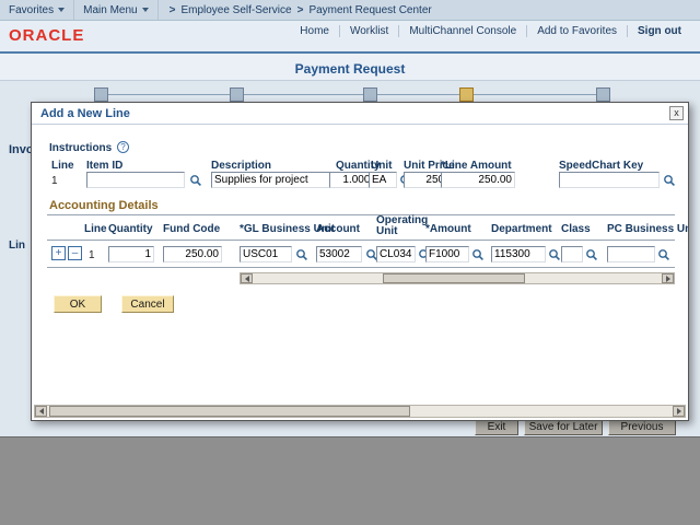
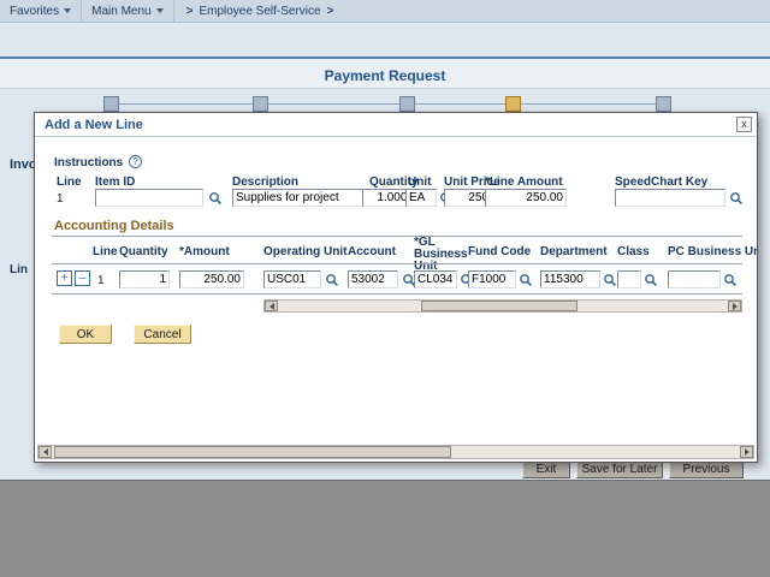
  Favorites
  Main Menu
  >
  Employee Self-Service
  >
- Payment Request Center
- ORACLE
- Home
- Worklist
- MultiChannel Console
- Add to Favorites
- Sign out
  Payment Request
  Inv
  Lin
  Exit
  Save for Later
  Previous
  Add a New Line
  x
  Instructions
  ?
  Line
  Item ID
  Description
  Quantity
  Unit
  Unit Price
  *Line Amount
  SpeedChart Key
  1
  Supplies for project
  1.000
  EA
  250.00
  Accounting Details
  Line
  Quantity
- Fund Code
+ *Amount
- *GL Business Unit
+ Operating Unit
  Account
- Operating Unit
+ *GL Business Unit
- *Amount
+ Fund Code
  Department
  Class
  PC Business U
  +
  –
  1
  1
  250.00
  USC01
  53002
  CL034
  F1000
  115300
  OK
  Cancel
